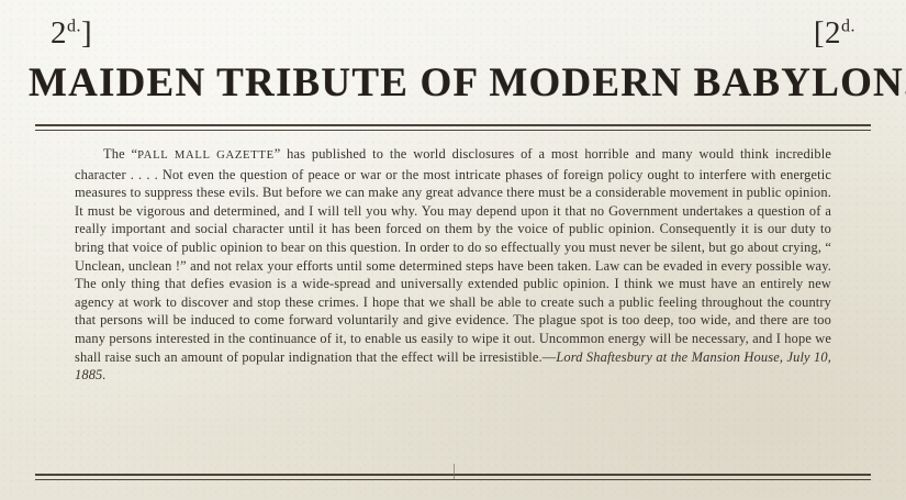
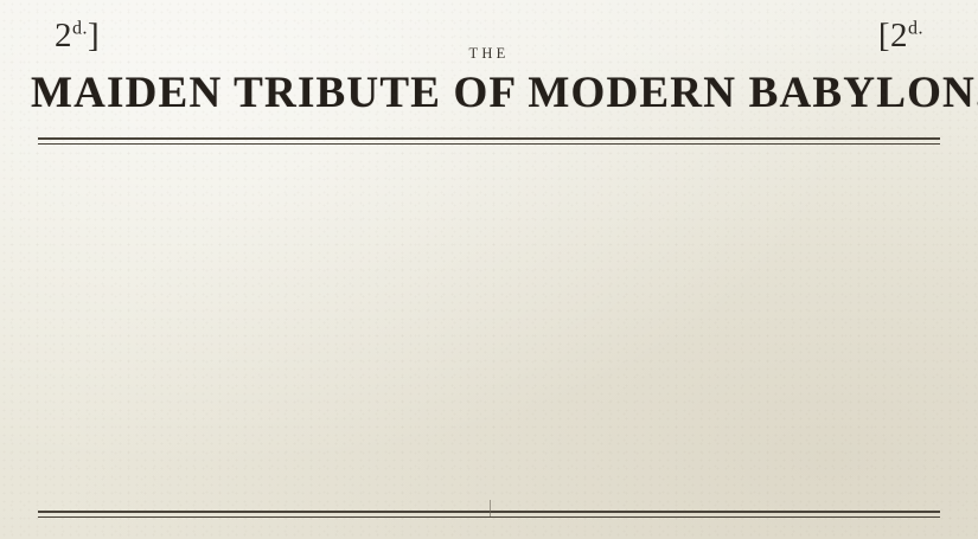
  2d.]
  [2d.
+ THE
  MAIDEN TRIBUTE OF MODERN BABYLO
- The “PALL MALL GAZETTE” has published to the world disclosures of a most horrible and many would think incredible character . . . . Not even the question of peace or war or the most intricate phases of foreign policy ought to interfere with energetic measures to suppress these evils. But before we can make any great advance there must be a considerable movement in public opinion. It must be vigorous and determined, and I will tell you why. You may depend upon it that no Government undertakes a question of a really important and social character until it has been forced on them by the voice of public opinion. Consequently it is our duty to bring that voice of public opinion to bear on this question. In order to do so effectually you must never be silent, but go about crying, “ Unclean, unclean !” and not relax your efforts until some determined steps have been taken. Law can be evaded in every possible way. The only thing that defies evasion is a wide-spread and universally extended public opinion. I think we must have an entirely new agency at work to discover and stop these crimes. I hope that we shall be able to create such a public feeling throughout the country that persons will be induced to come forward voluntarily and give evidence. The plague spot is too deep, too wide, and there are too many persons interested in the continuance of it, to enable us easily to wipe it out. Uncommon energy will be necessary, and I hope we shall raise such an amount of popular indignation that the effect will be irresistible.—Lord Shaftesbury at the Mansion House, July 10, 1885.
